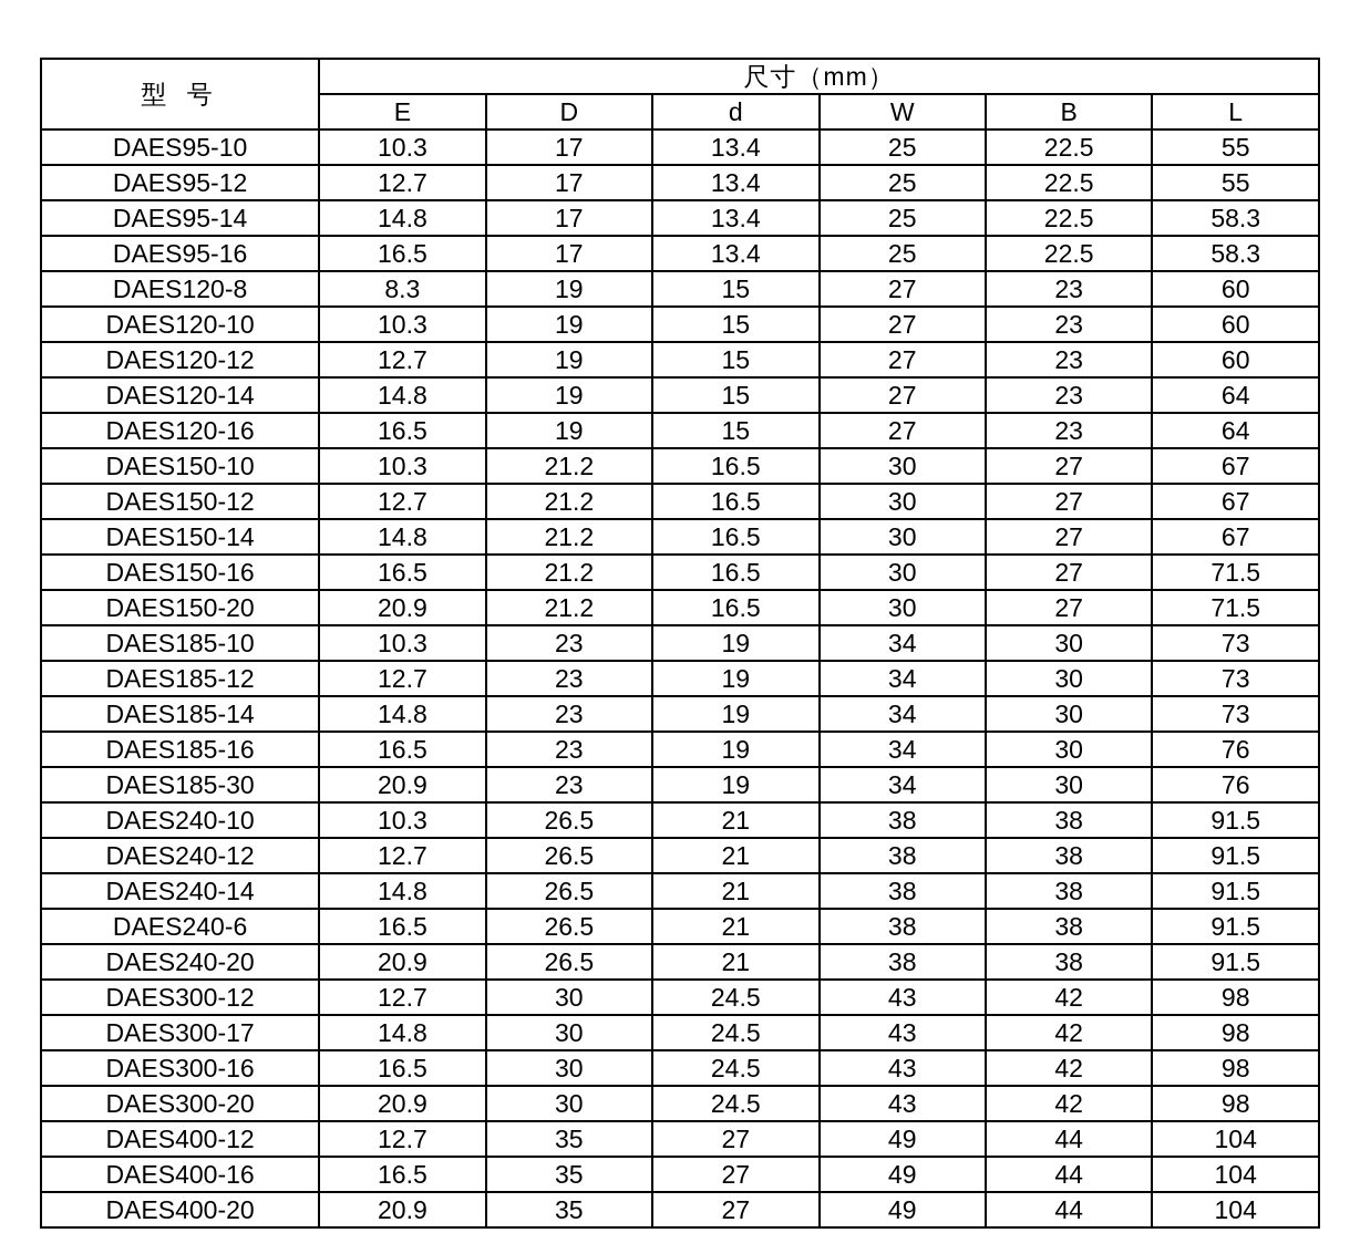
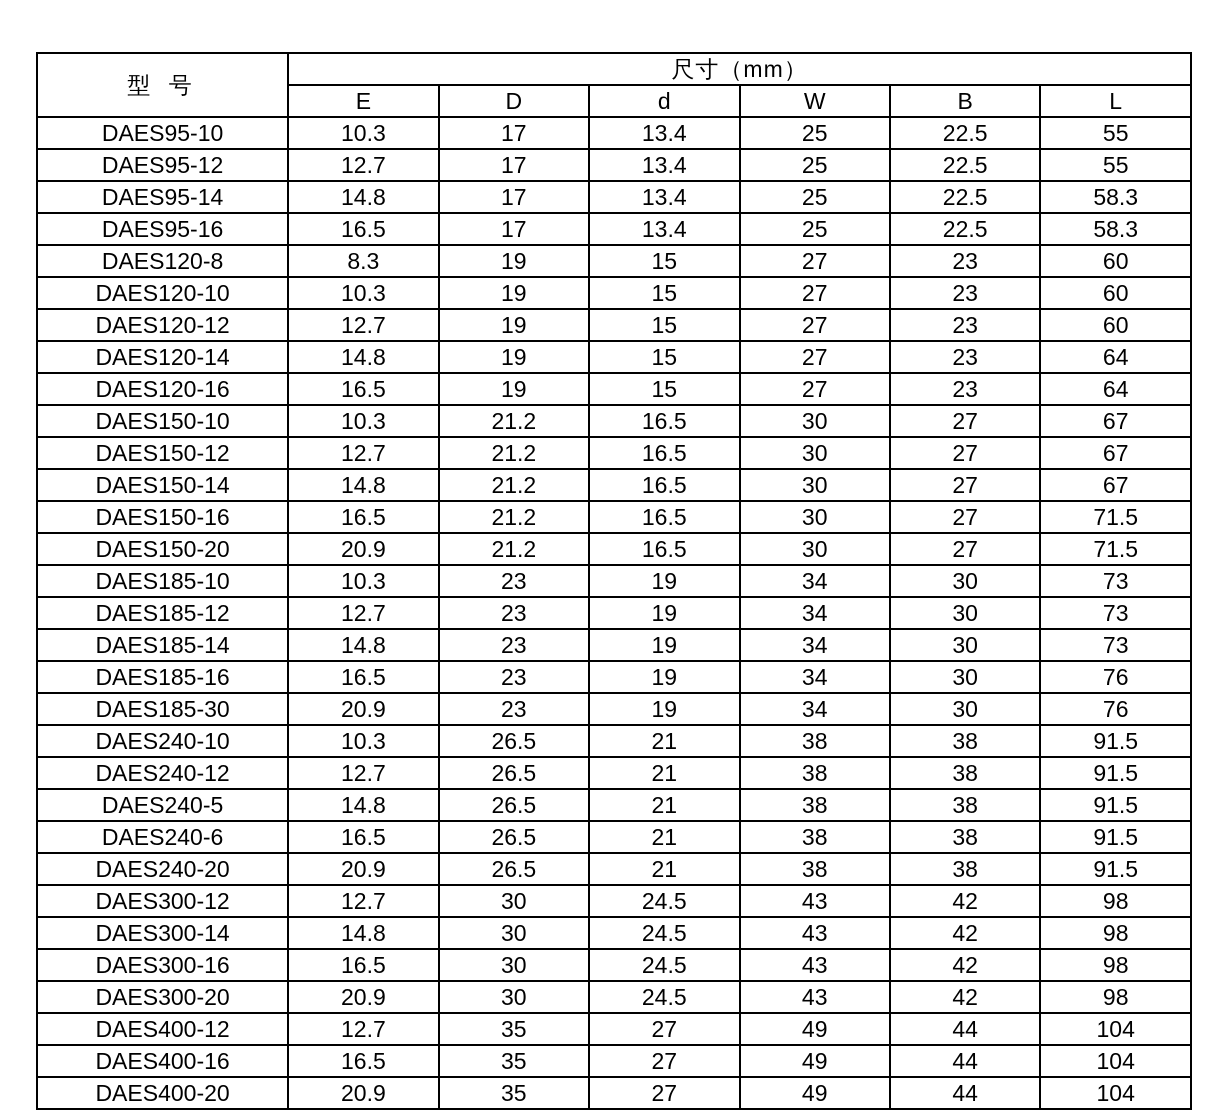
  型 号	尺寸（mm）
  E	D	d	W	B	L
  DAES95-10	10.3	17	13.4	25	22.5	55
  DAES95-12	12.7	17	13.4	25	22.5	55
  DAES95-14	14.8	17	13.4	25	22.5	58.3
  DAES95-16	16.5	17	13.4	25	22.5	58.3
  DAES120-8	8.3	19	15	27	23	60
  DAES120-10	10.3	19	15	27	23	60
  DAES120-12	12.7	19	15	27	23	60
  DAES120-14	14.8	19	15	27	23	64
  DAES120-16	16.5	19	15	27	23	64
  DAES150-10	10.3	21.2	16.5	30	27	67
  DAES150-12	12.7	21.2	16.5	30	27	67
  DAES150-14	14.8	21.2	16.5	30	27	67
  DAES150-16	16.5	21.2	16.5	30	27	71.5
  DAES150-20	20.9	21.2	16.5	30	27	71.5
  DAES185-10	10.3	23	19	34	30	73
  DAES185-12	12.7	23	19	34	30	73
  DAES185-14	14.8	23	19	34	30	73
  DAES185-16	16.5	23	19	34	30	76
  DAES185-30	20.9	23	19	34	30	76
  DAES240-10	10.3	26.5	21	38	38	91.5
  DAES240-12	12.7	26.5	21	38	38	91.5
- DAES240-14	14.8	26.5	21	38	38	91.5
+ DAES240-5	14.8	26.5	21	38	38	91.5
  DAES240-6	16.5	26.5	21	38	38	91.5
  DAES240-20	20.9	26.5	21	38	38	91.5
  DAES300-12	12.7	30	24.5	43	42	98
- DAES300-17	14.8	30	24.5	43	42	98
+ DAES300-14	14.8	30	24.5	43	42	98
  DAES300-16	16.5	30	24.5	43	42	98
  DAES300-20	20.9	30	24.5	43	42	98
  DAES400-12	12.7	35	27	49	44	104
  DAES400-16	16.5	35	27	49	44	104
  DAES400-20	20.9	35	27	49	44	104
